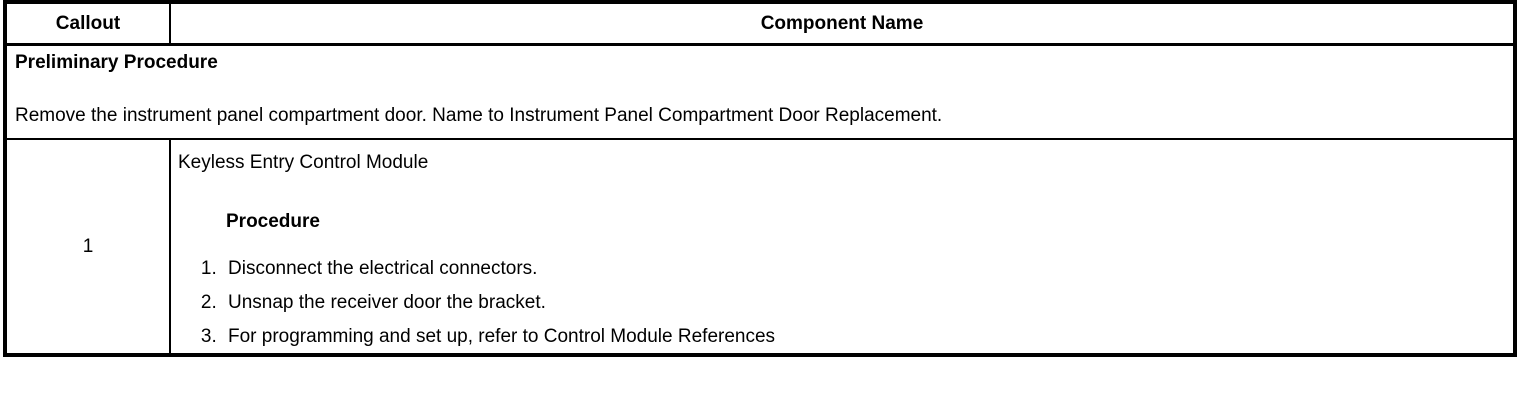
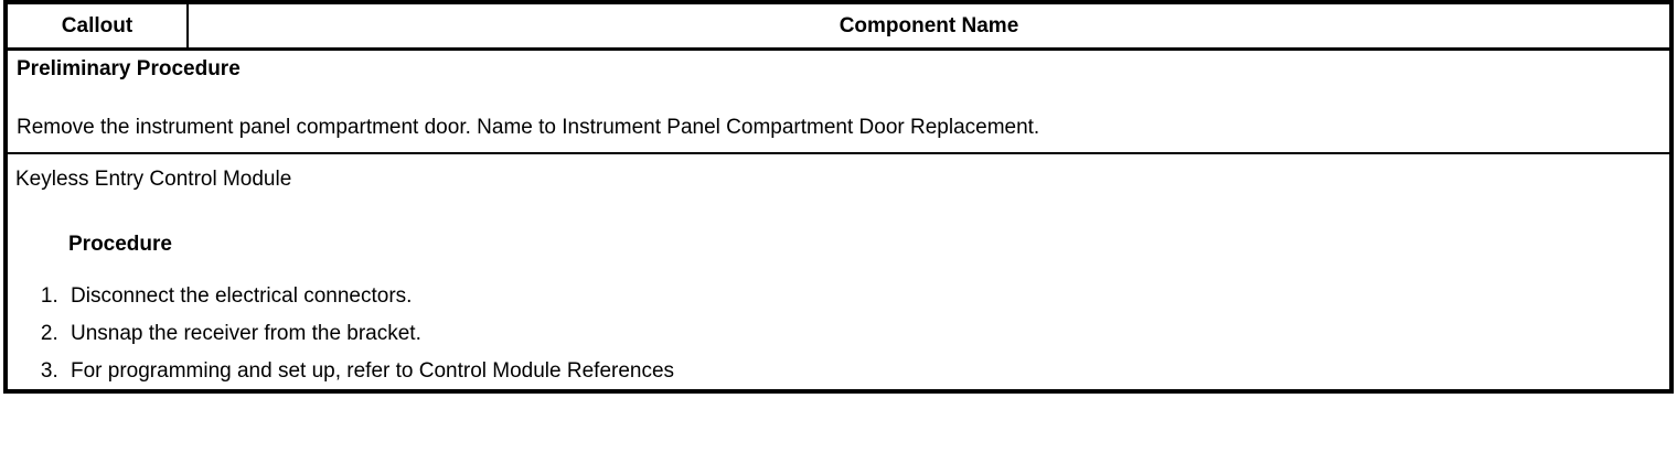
  Callout
  Component Name
  Preliminary Procedure
  Remove the instrument panel compartment door. Name to Instrument Panel Compartment Door Replacement.
- 1
  Keyless Entry Control Module
  Procedure
  Disconnect the electrical connectors.
- Unsnap the receiver door the bracket.
+ Unsnap the receiver from the bracket.
  For programming and set up, refer to Control Module References
